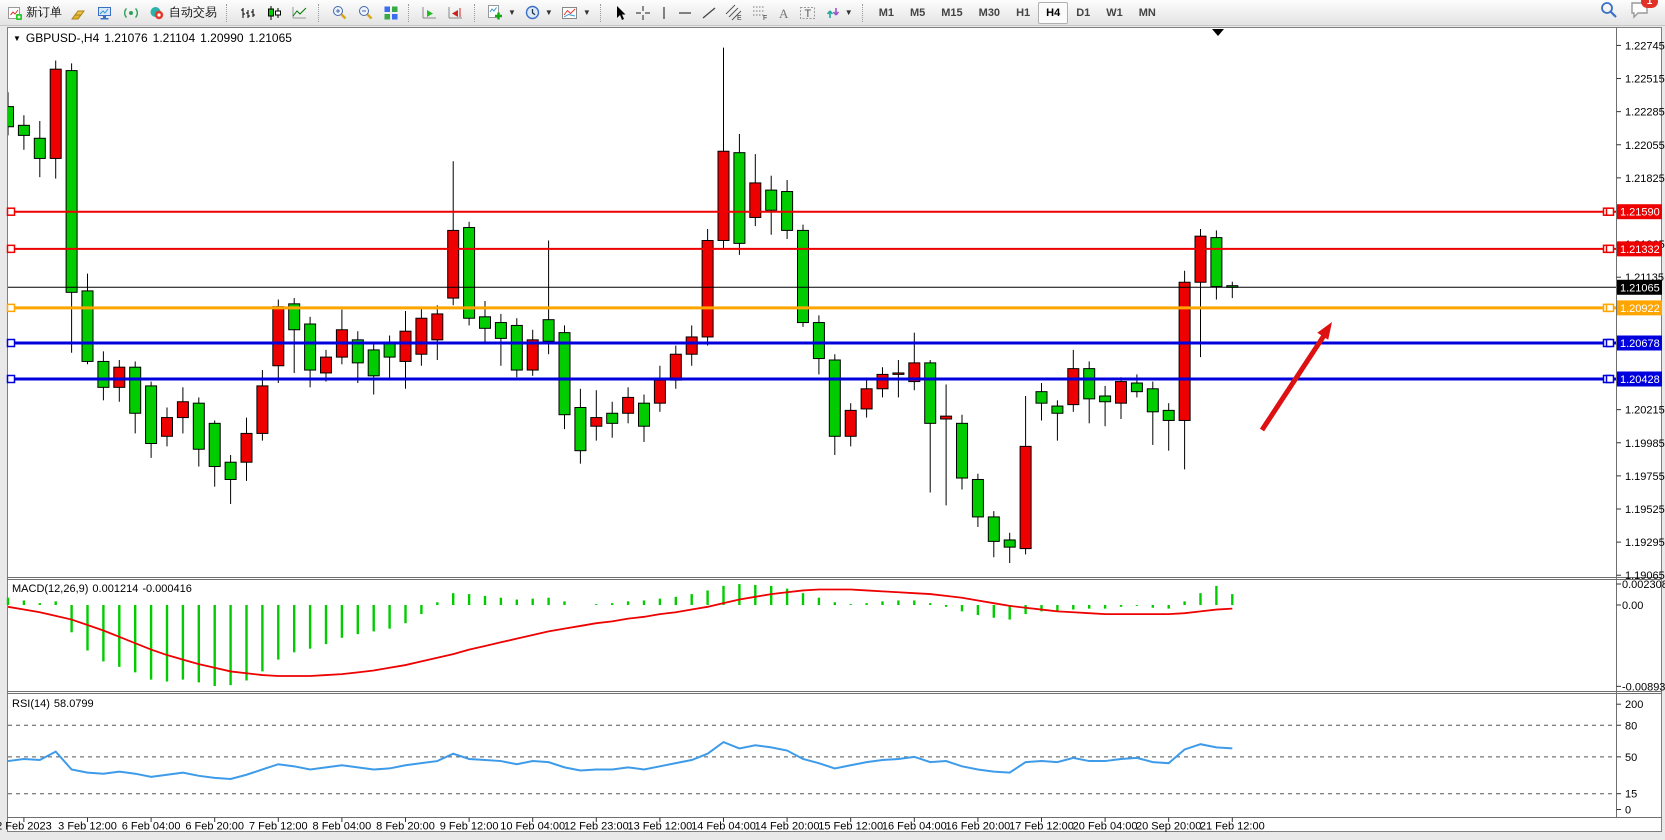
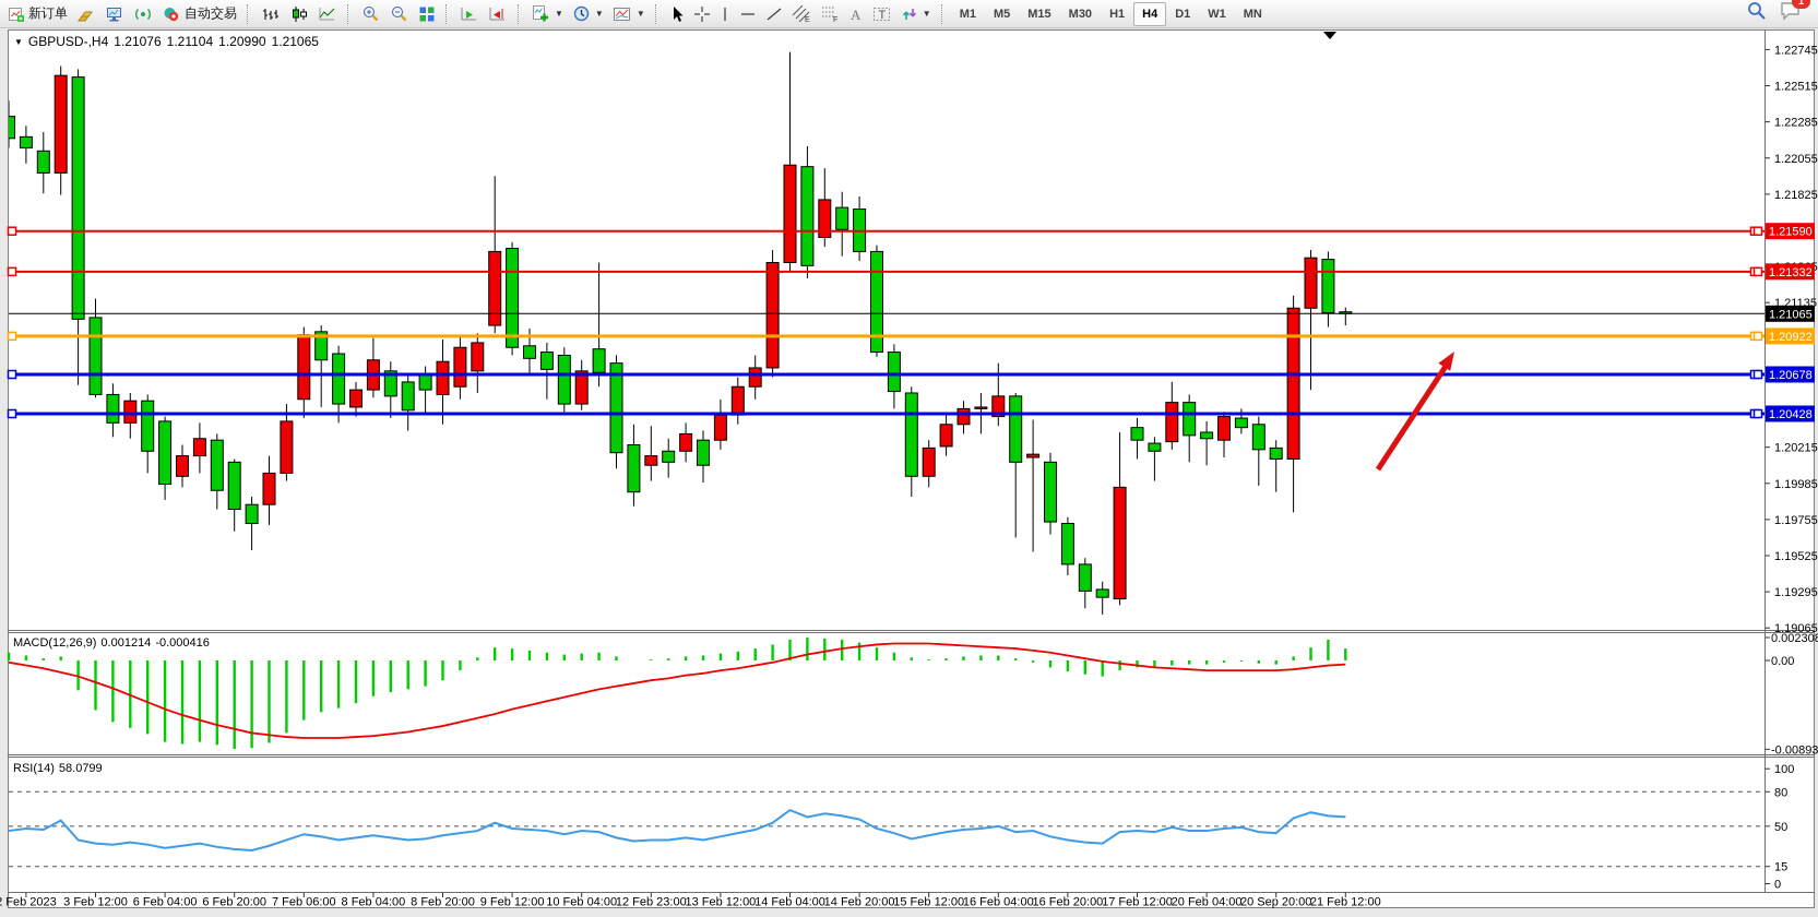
  新订单
  自动交易
  ▼
  ▼
  ▼
  A
  T
  ▼
  M1
  M5
  M15
  M30
  H1
  H4
  D1
  W1
  MN
  1
  ▼
  GBPUSD-,H4
  1.21076
  1.21104
  1.20990
  1.21065
  MACD(12,26,9) 0.001214 -0.000416
  RSI(14) 58.0799
  1.22745
  1.22515
  1.22285
  1.22055
  1.21825
  1.21135
  1.20215
  1.19985
  1.19755
  1.19525
  1.19295
  1.19065
  1.21590
  1.21332
  1.21065
  1.20922
  1.20678
  1.20428
  0.00230
  0.00
  -0.00893
- 200
+ 100
  80
  50
  15
  0
  Feb 2023
  3 Feb 12:00
  6 Feb 04:00
  6 Feb 20:00
- 7 Feb 12:00
+ 7 Feb 06:00
  8 Feb 04:00
  8 Feb 20:00
  9 Feb 12:00
  10 Feb 04:00
  12 Feb 23:00
  13 Feb 12:00
  14 Feb 04:00
  14 Feb 20:00
  15 Feb 12:00
  16 Feb 04:00
  16 Feb 20:00
  17 Feb 12:00
  20 Feb 04:00
  20 Sep 20:00
  21 Feb 12:00
